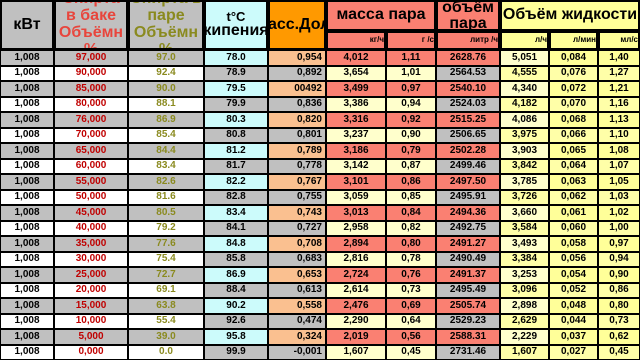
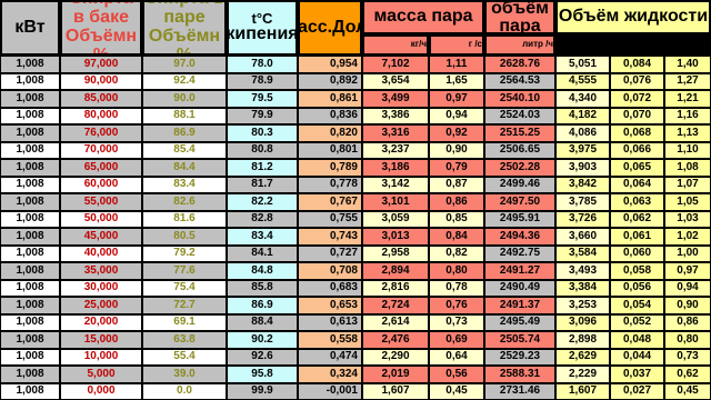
  кВт
  Объёмн
  Объёмн
  t°C
  кипения
  масса пара
  кг/ч
  г /с
  объём
  пара
  литр /ч
  Объём жидкости
- л/ч
- л/мин
- мл/с
  1,008
  97,000
  97.0
  78.0
  0,954
- 4,012
+ 7,102
  1,11
  2628.76
  5,051
  0,084
  1,40
  1,008
  90,000
  92.4
  78.9
  0,892
  3,654
- 1,01
+ 1,65
  2564.53
  4,555
  0,076
  1,27
  1,008
  85,000
  90.0
  79.5
- 00492
+ 0,861
  3,499
  0,97
  2540.10
  4,340
  0,072
  1,21
  1,008
  80,000
  88.1
  79.9
  0,836
  3,386
  0,94
  2524.03
  4,182
  0,070
  1,16
  1,008
  76,000
  86.9
  80.3
  0,820
  3,316
  0,92
  2515.25
  4,086
  0,068
  1,13
  1,008
  70,000
  85.4
  80.8
  0,801
  3,237
  0,90
  2506.65
  3,975
  0,066
  1,10
  1,008
  65,000
  84.4
  81.2
  0,789
  3,186
  0,79
  2502.28
  3,903
  0,065
  1,08
  1,008
  60,000
  83.4
  81.7
  0,778
  3,142
  0,87
  2499.46
  3,842
  0,064
  1,07
  1,008
  55,000
  82.6
  82.2
  0,767
  3,101
  0,86
  2497.50
  3,785
  0,063
  1,05
  1,008
  50,000
  81.6
  82.8
  0,755
  3,059
  0,85
  2495.91
  3,726
  0,062
  1,03
  1,008
  45,000
  80.5
  83.4
  0,743
  3,013
  0,84
  2494.36
  3,660
  0,061
  1,02
  1,008
  40,000
  79.2
  84.1
  0,727
  2,958
  0,82
  2492.75
  3,584
  0,060
  1,00
  1,008
  35,000
  77.6
  84.8
  0,708
  2,894
  0,80
  2491.27
  3,493
  0,058
  0,97
  1,008
  30,000
  75.4
  85.8
  0,683
  2,816
  0,78
  2490.49
  3,384
  0,056
  0,94
  1,008
  25,000
  72.7
  86.9
  0,653
  2,724
  0,76
  2491.37
  3,253
  0,054
  0,90
  1,008
  20,000
  69.1
  88.4
  0,613
  2,614
  0,73
  2495.49
  3,096
  0,052
  0,86
  1,008
  15,000
  63.8
  90.2
  0,558
  2,476
  0,69
  2505.74
  2,898
  0,048
  0,80
  1,008
  10,000
  55.4
  92.6
  0,474
  2,290
  0,64
  2529.23
  2,629
  0,044
  0,73
  1,008
  5,000
  39.0
  95.8
  0,324
  2,019
  0,56
  2588.31
  2,229
  0,037
  0,62
  1,008
  0,000
  0.0
  99.9
  -0,001
  1,607
  0,45
  2731.46
  1,607
  0,027
  0,45
